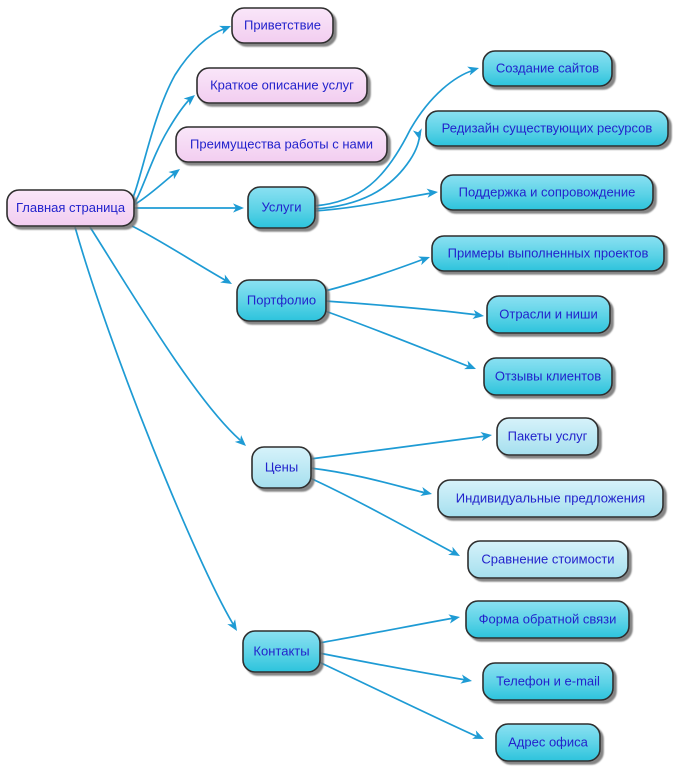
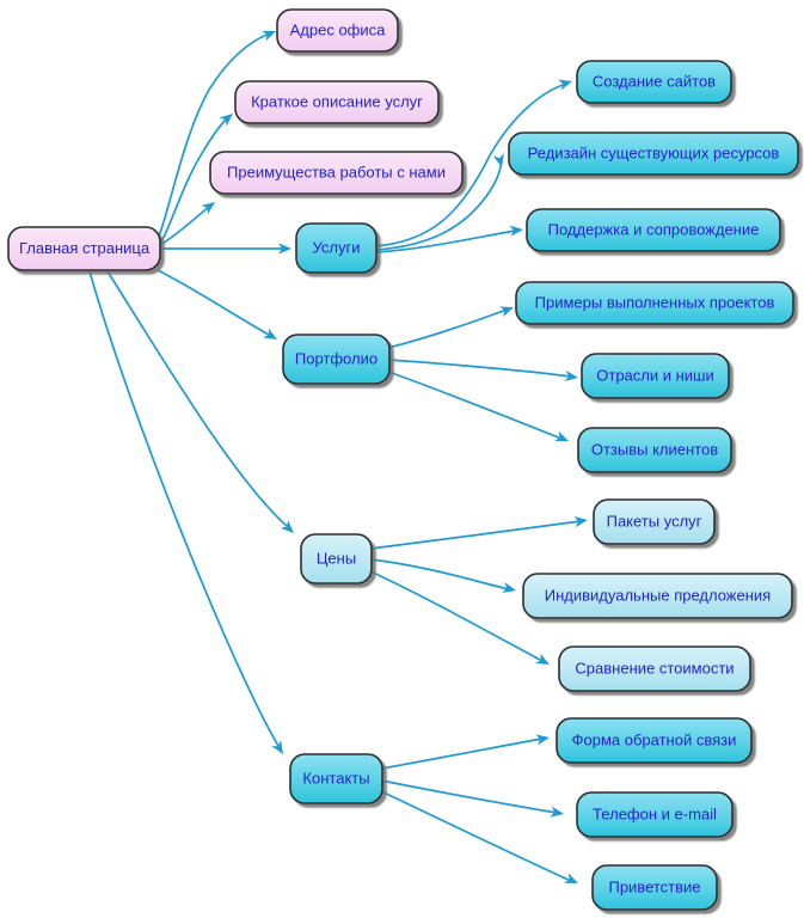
  Главная страница
- Приветствие
+ Адрес офиса
  Краткое описание услуг
  Преимущества работы с нами
  Услуги
  Создание сайтов
  Редизайн существующих ресурсов
  Поддержка и сопровождение
  Портфолио
  Примеры выполненных проектов
  Отрасли и ниши
  Отзывы клиентов
  Цены
  Пакеты услуг
  Индивидуальные предложения
  Сравнение стоимости
  Контакты
  Форма обратной связи
  Телефон и e-mail
- Адрес офиса
+ Приветствие
